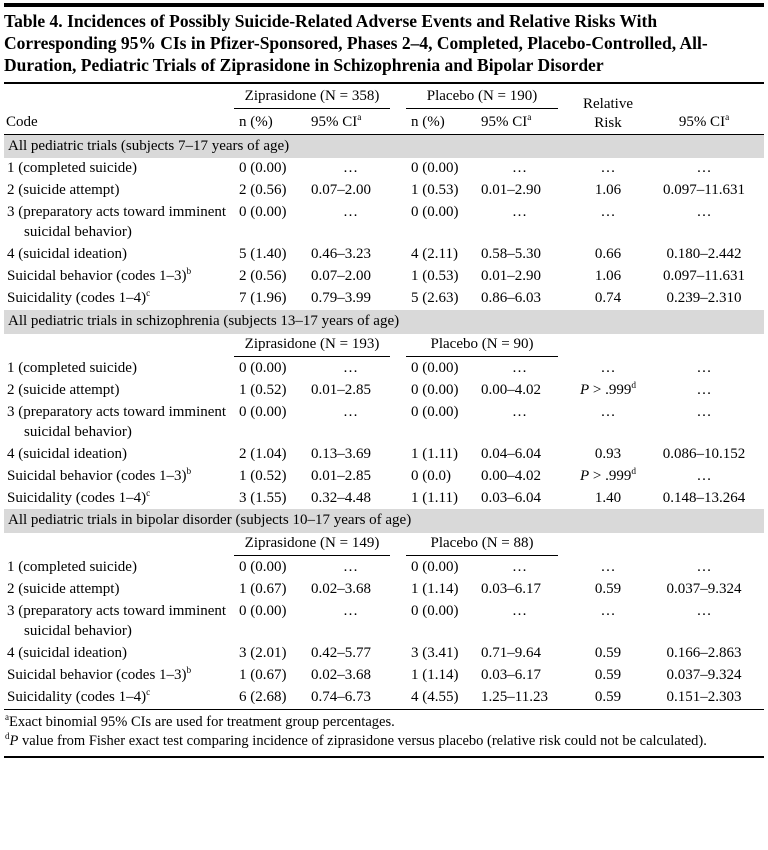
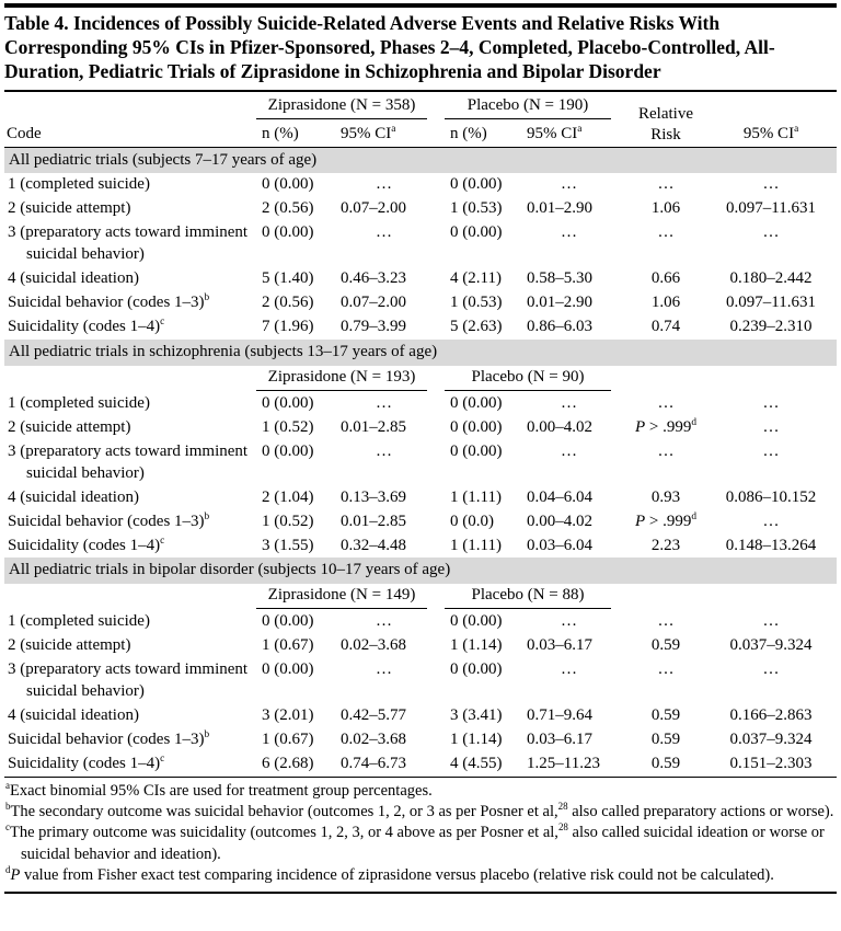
  Table 4. Incidences of Possibly Suicide-Related Adverse Events and Relative Risks With Corresponding 95% CIs in Pfizer-Sponsored, Phases 2–4, Completed, Placebo-Controlled, All-Duration, Pediatric Trials of Ziprasidone in Schizophrenia and Bipolar Disorder
  	Ziprasidone (N = 358)	Placebo (N = 190)	Relative Risk
  Code	n (%)	95% CIa	n (%)	95% CIa	95% CIa
  All pediatric trials (subjects 7–17 years of age)
  1 (completed suicide)	0 (0.00)	…	0 (0.00)	…	…	…
  2 (suicide attempt)	2 (0.56)	0.07–2.00	1 (0.53)	0.01–2.90	1.06	0.097–11.631
  3 (preparatory acts toward imminent suicidal behavior)	0 (0.00)	…	0 (0.00)	…	…	…
  4 (suicidal ideation)	5 (1.40)	0.46–3.23	4 (2.11)	0.58–5.30	0.66	0.180–2.442
  Suicidal behavior (codes 1–3)b	2 (0.56)	0.07–2.00	1 (0.53)	0.01–2.90	1.06	0.097–11.631
  Suicidality (codes 1–4)c	7 (1.96)	0.79–3.99	5 (2.63)	0.86–6.03	0.74	0.239–2.310
  All pediatric trials in schizophrenia (subjects 13–17 years of age)
  	Ziprasidone (N = 193)	Placebo (N = 90)
  1 (completed suicide)	0 (0.00)	…	0 (0.00)	…	…	…
  2 (suicide attempt)	1 (0.52)	0.01–2.85	0 (0.00)	0.00–4.02	P > .999d	…
  3 (preparatory acts toward imminent suicidal behavior)	0 (0.00)	…	0 (0.00)	…	…	…
  4 (suicidal ideation)	2 (1.04)	0.13–3.69	1 (1.11)	0.04–6.04	0.93	0.086–10.152
  Suicidal behavior (codes 1–3)b	1 (0.52)	0.01–2.85	0 (0.0)	0.00–4.02	P > .999d	…
- Suicidality (codes 1–4)c	3 (1.55)	0.32–4.48	1 (1.11)	0.03–6.04	1.40	0.148–13.264
+ Suicidality (codes 1–4)c	3 (1.55)	0.32–4.48	1 (1.11)	0.03–6.04	2.23	0.148–13.264
  All pediatric trials in bipolar disorder (subjects 10–17 years of age)
  	Ziprasidone (N = 149)	Placebo (N = 88)
  1 (completed suicide)	0 (0.00)	…	0 (0.00)	…	…	…
  2 (suicide attempt)	1 (0.67)	0.02–3.68	1 (1.14)	0.03–6.17	0.59	0.037–9.324
  3 (preparatory acts toward imminent suicidal behavior)	0 (0.00)	…	0 (0.00)	…	…	…
  4 (suicidal ideation)	3 (2.01)	0.42–5.77	3 (3.41)	0.71–9.64	0.59	0.166–2.863
  Suicidal behavior (codes 1–3)b	1 (0.67)	0.02–3.68	1 (1.14)	0.03–6.17	0.59	0.037–9.324
  Suicidality (codes 1–4)c	6 (2.68)	0.74–6.73	4 (4.55)	1.25–11.23	0.59	0.151–2.303
  aExact binomial 95% CIs are used for treatment group percentages.
+ bThe secondary outcome was suicidal behavior (outcomes 1, 2, or 3 as per Posner et al,28 also called preparatory actions or worse).
+ cThe primary outcome was suicidality (outcomes 1, 2, 3, or 4 above as per Posner et al,28 also called suicidal ideation or worse or suicidal behavior and ideation).
  dP value from Fisher exact test comparing incidence of ziprasidone versus placebo (relative risk could not be calculated).
